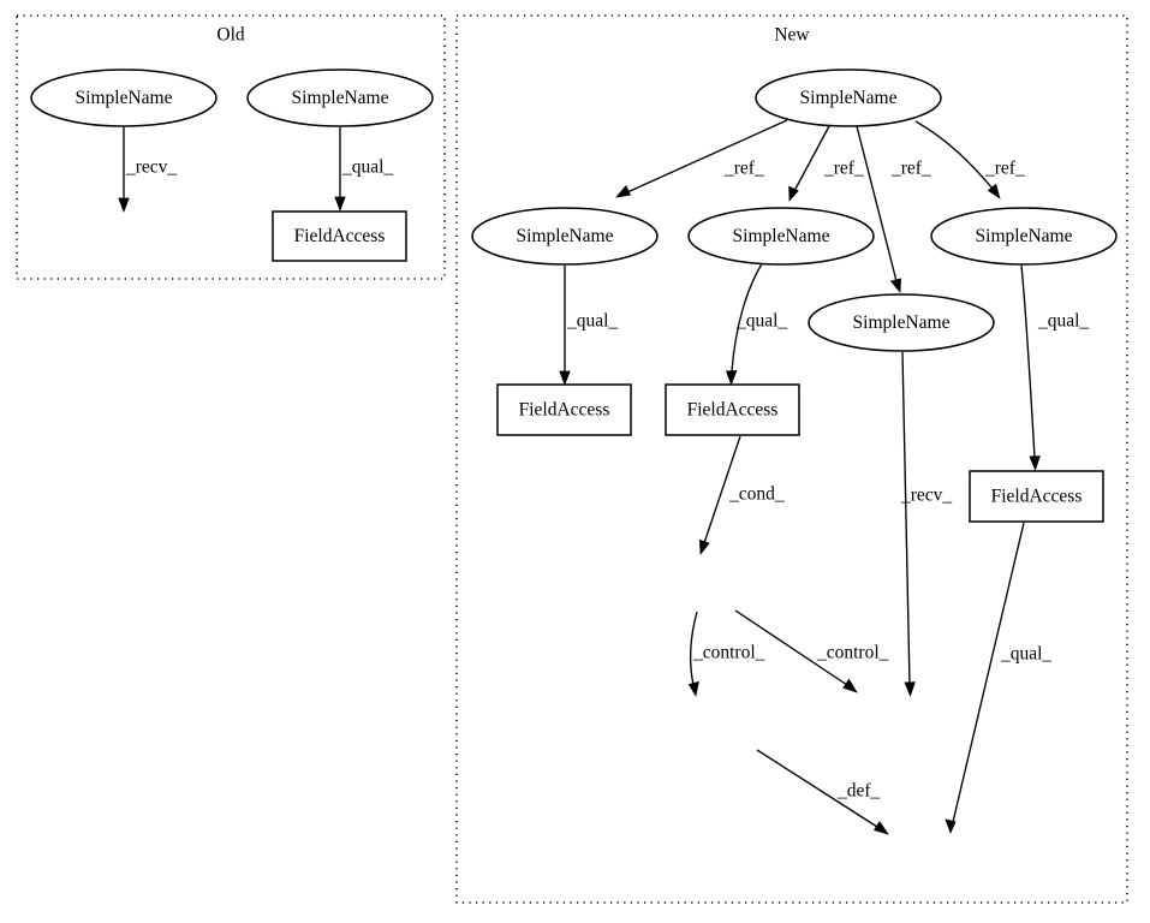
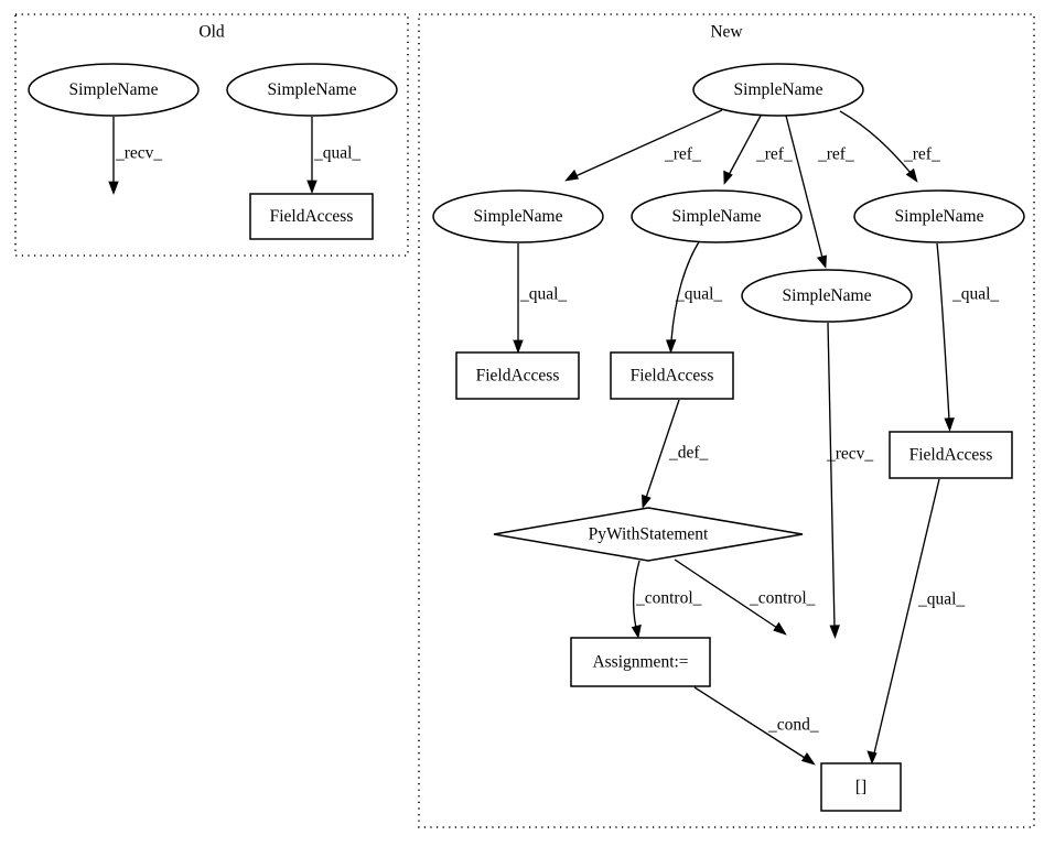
  Old
  New
  _recv_
  _qual_
  _ref_
  _ref_
  _ref_
  _ref_
  _qual_
  _qual_
  _qual_
- _cond_
+ _def_
  _recv_
  _control_
  _control_
- _def_
+ _cond_
  _qual_
  SimpleName
  SimpleName
  FieldAccess
  SimpleName
  SimpleName
  SimpleName
  SimpleName
  SimpleName
  FieldAccess
  FieldAccess
  FieldAccess
+ PyWithStatement
+ Assignment:=
+ []
